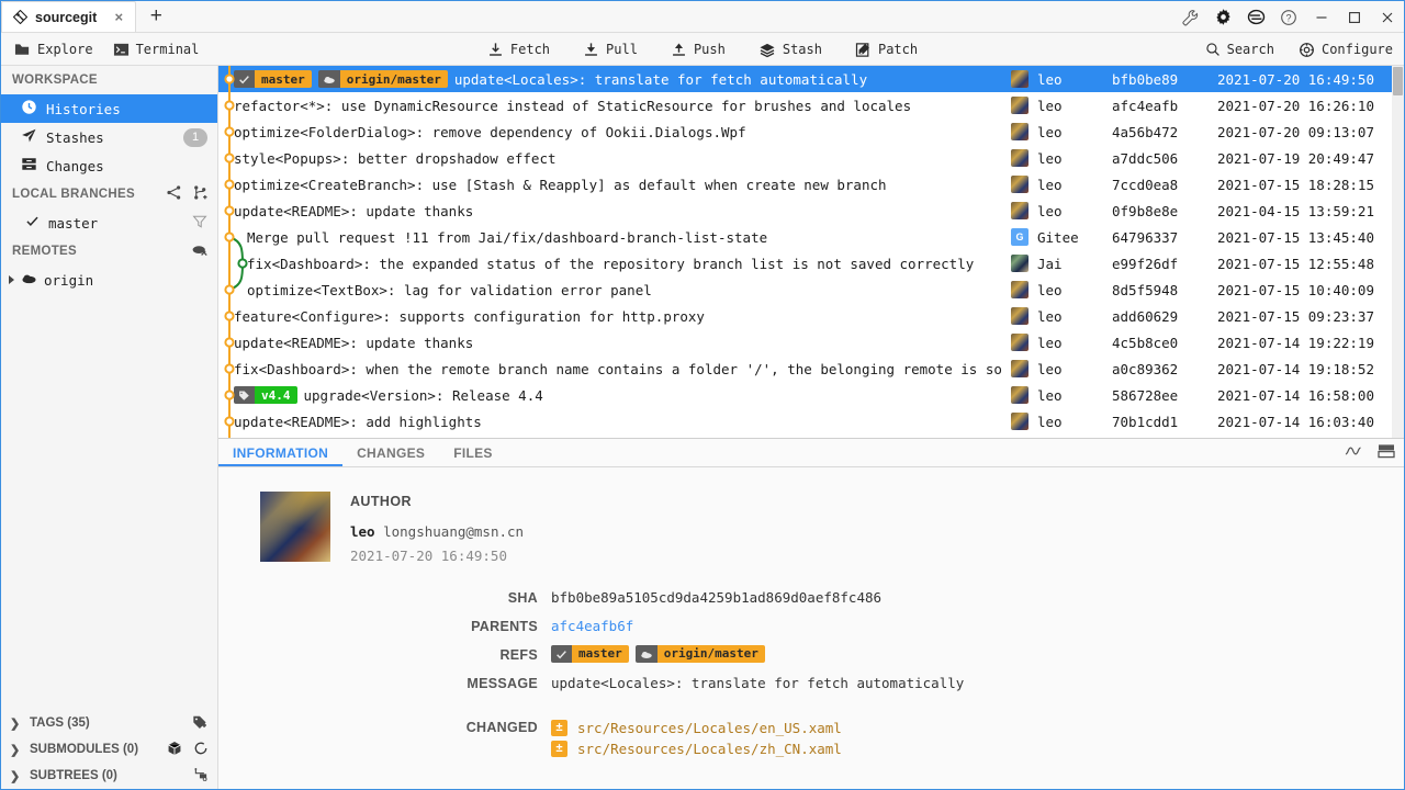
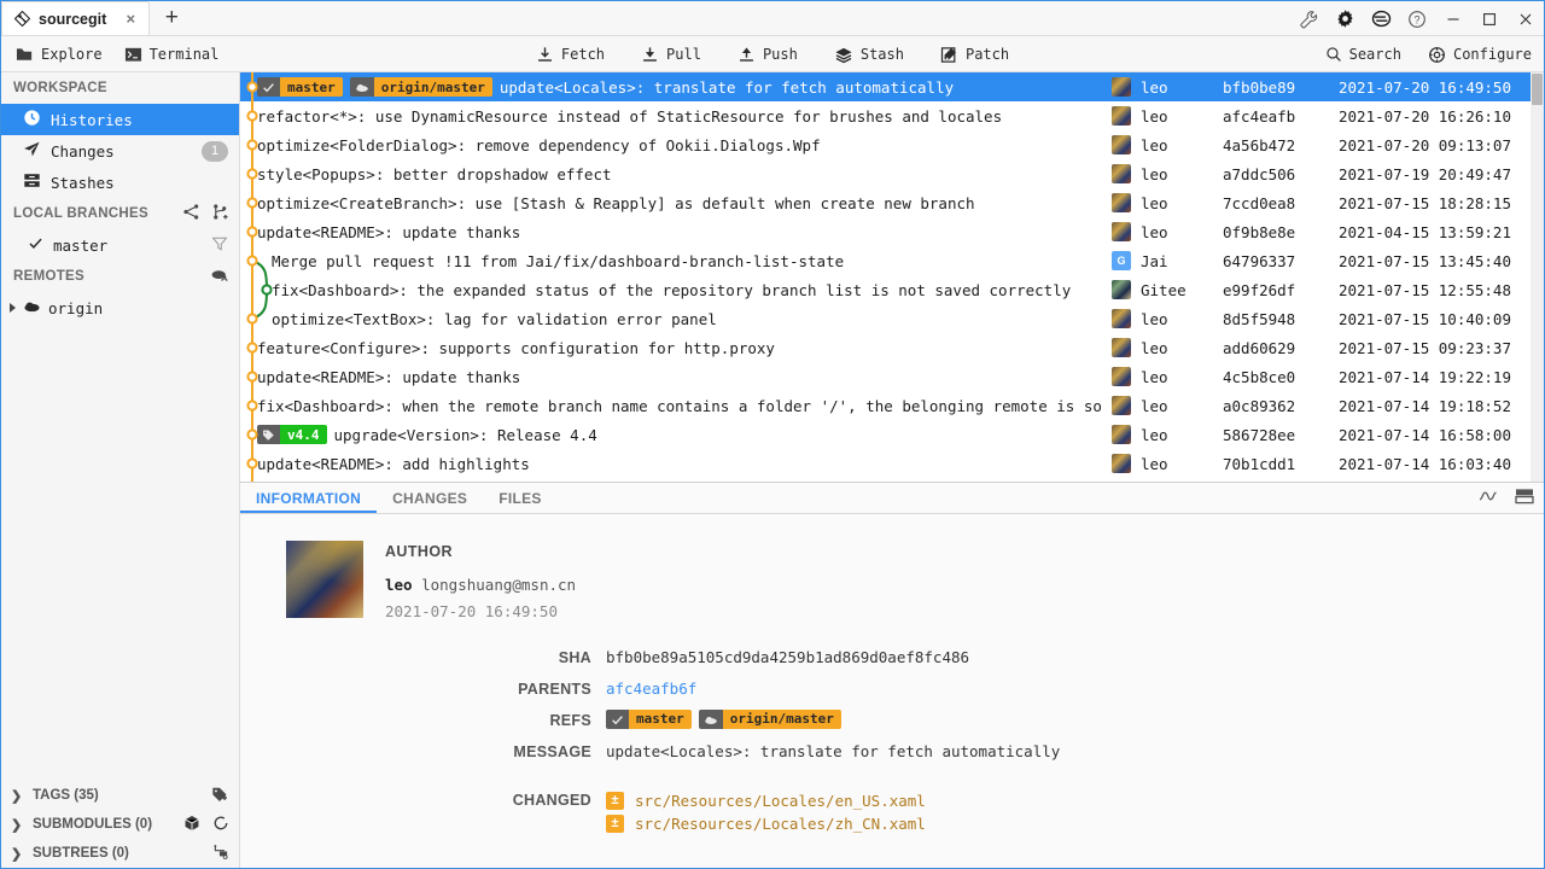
  sourcegit
  ×
  +
  ?
  Explore
  Terminal
  Fetch
  Pull
  Push
  Stash
  Patch
  Search
  Configure
  WORKSPACE
  Histories
- Stashes
+ Changes
  1
- Changes
+ Stashes
  LOCAL BRANCHES
  master
  REMOTES
  origin
  ❯
  TAGS (35)
  ❯
  SUBMODULES (0)
  ❯
  SUBTREES (0)
  master
  origin/master
  update<Locales>: translate for fetch automatically
  leo
  bfb0be89
  2021-07-20 16:49:50
  refactor<*>: use DynamicResource instead of StaticResource for brushes and locales
  leo
  afc4eafb
  2021-07-20 16:26:10
  optimize<FolderDialog>: remove dependency of Ookii.Dialogs.Wpf
  leo
  4a56b472
  2021-07-20 09:13:07
  style<Popups>: better dropshadow effect
  leo
  a7ddc506
  2021-07-19 20:49:47
  optimize<CreateBranch>: use [Stash & Reapply] as default when create new branch
  leo
  7ccd0ea8
  2021-07-15 18:28:15
  update<README>: update thanks
  leo
  0f9b8e8e
  2021-04-15 13:59:21
  Merge pull request !11 from Jai/fix/dashboard-branch-list-state
  G
- Gitee
+ Jai
  64796337
  2021-07-15 13:45:40
  fix<Dashboard>: the expanded status of the repository branch list is not saved correctly
- Jai
+ Gitee
  e99f26df
  2021-07-15 12:55:48
  optimize<TextBox>: lag for validation error panel
  leo
  8d5f5948
  2021-07-15 10:40:09
  feature<Configure>: supports configuration for http.proxy
  leo
  add60629
  2021-07-15 09:23:37
  update<README>: update thanks
  leo
  4c5b8ce0
  2021-07-14 19:22:19
  fix<Dashboard>: when the remote branch name contains a folder '/', the belonging remote is so
  leo
  a0c89362
  2021-07-14 19:18:52
  v4.4
  upgrade<Version>: Release 4.4
  leo
  586728ee
  2021-07-14 16:58:00
  update<README>: add highlights
  leo
  70b1cdd1
  2021-07-14 16:03:40
  INFORMATION
  CHANGES
  FILES
  AUTHOR
  leo longshuang@msn.cn
  2021-07-20 16:49:50
  SHA
  bfb0be89a5105cd9da4259b1ad869d0aef8fc486
  PARENTS
  afc4eafb6f
  REFS
  master
  origin/master
  MESSAGE
  update<Locales>: translate for fetch automatically
  CHANGED
  ±
  src/Resources/Locales/en_US.xaml
  ±
  src/Resources/Locales/zh_CN.xaml
